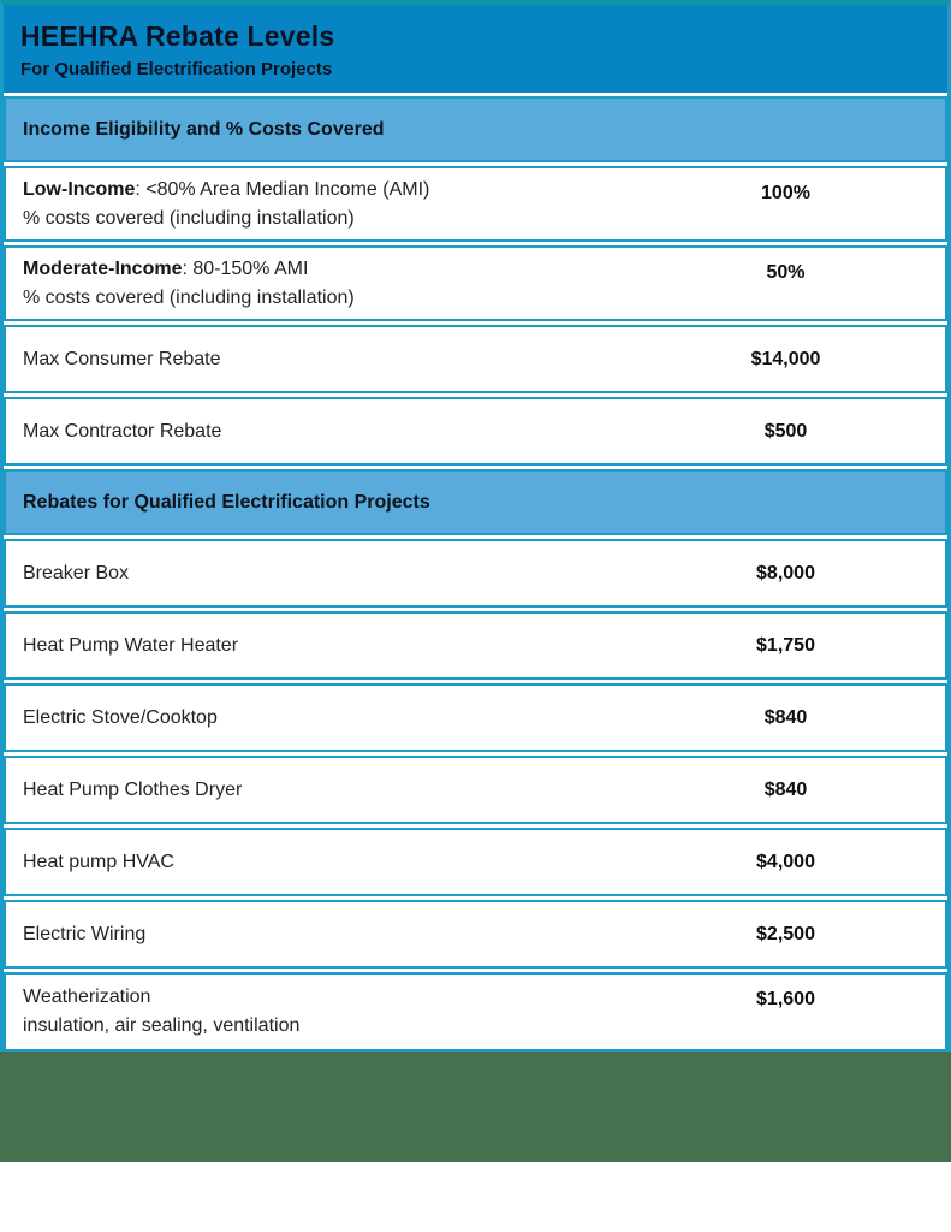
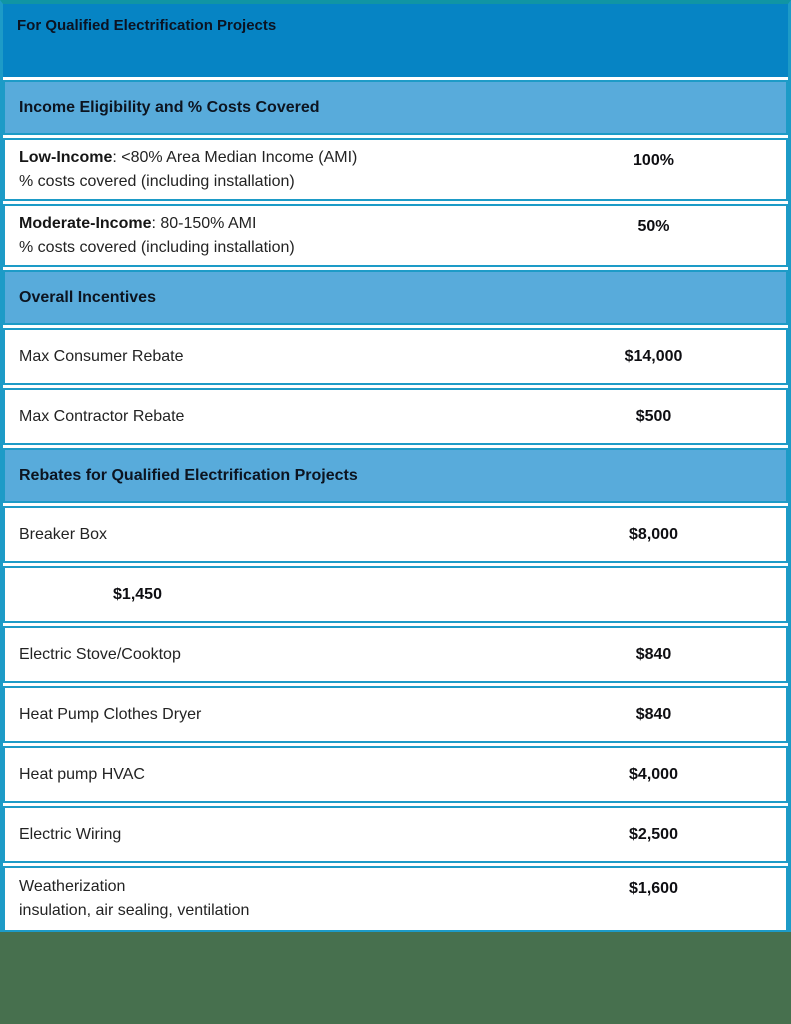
- HEEHRA Rebate Levels
  For Qualified Electrification Projects
  Income Eligibility and % Costs Covered
  Low-Income: <80% Area Median Income (AMI)
  % costs covered (including installation)
  100%
  Moderate-Income: 80-150% AMI
  % costs covered (including installation)
  50%
+ Overall Incentives
  Max Consumer Rebate
  $14,000
  Max Contractor Rebate
  $500
  Rebates for Qualified Electrification Projects
  Breaker Box
  $8,000
- Heat Pump Water Heater
- $1,750
+ $1,450
  Electric Stove/Cooktop
  $840
  Heat Pump Clothes Dryer
  $840
  Heat pump HVAC
  $4,000
  Electric Wiring
  $2,500
  Weatherization
  insulation, air sealing, ventilation
  $1,600
